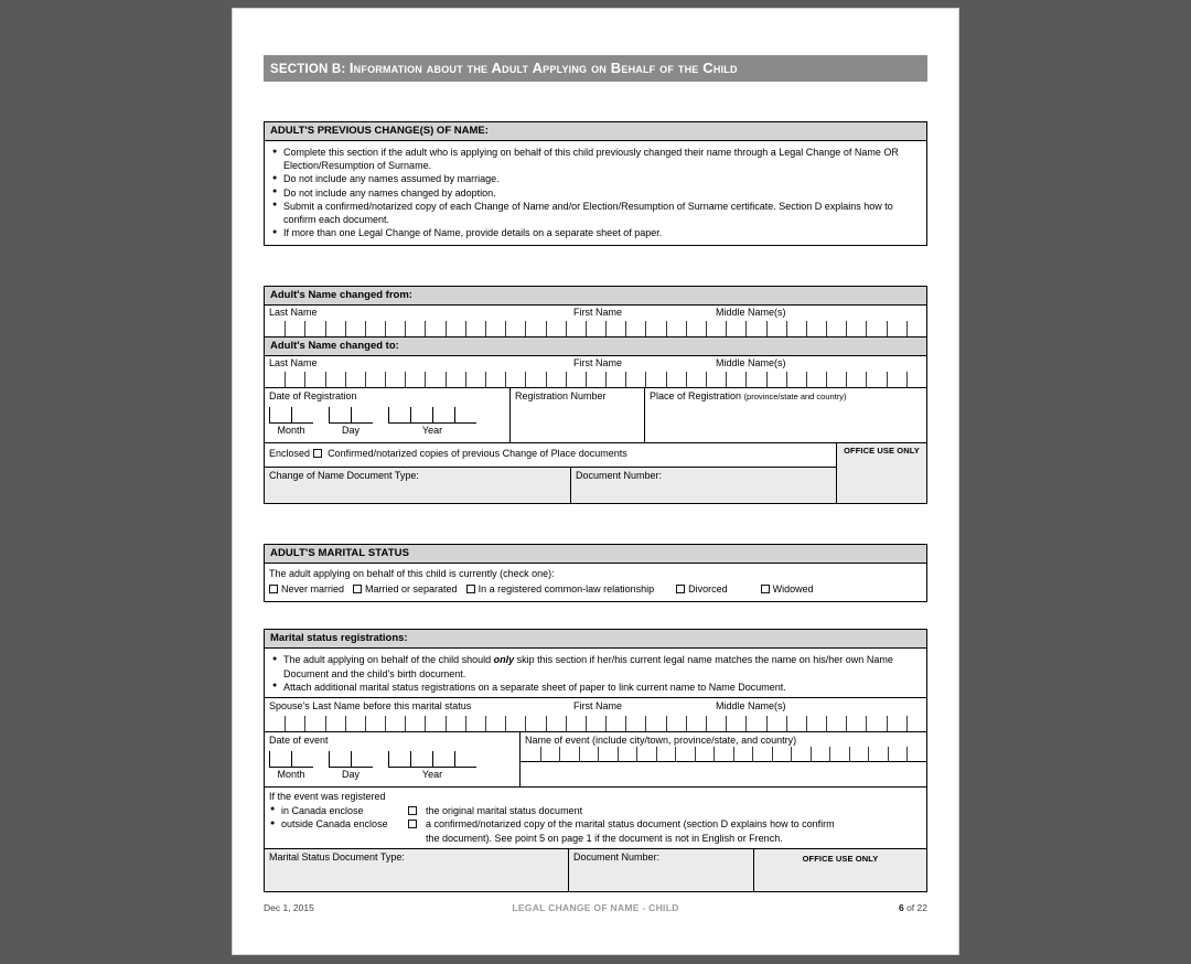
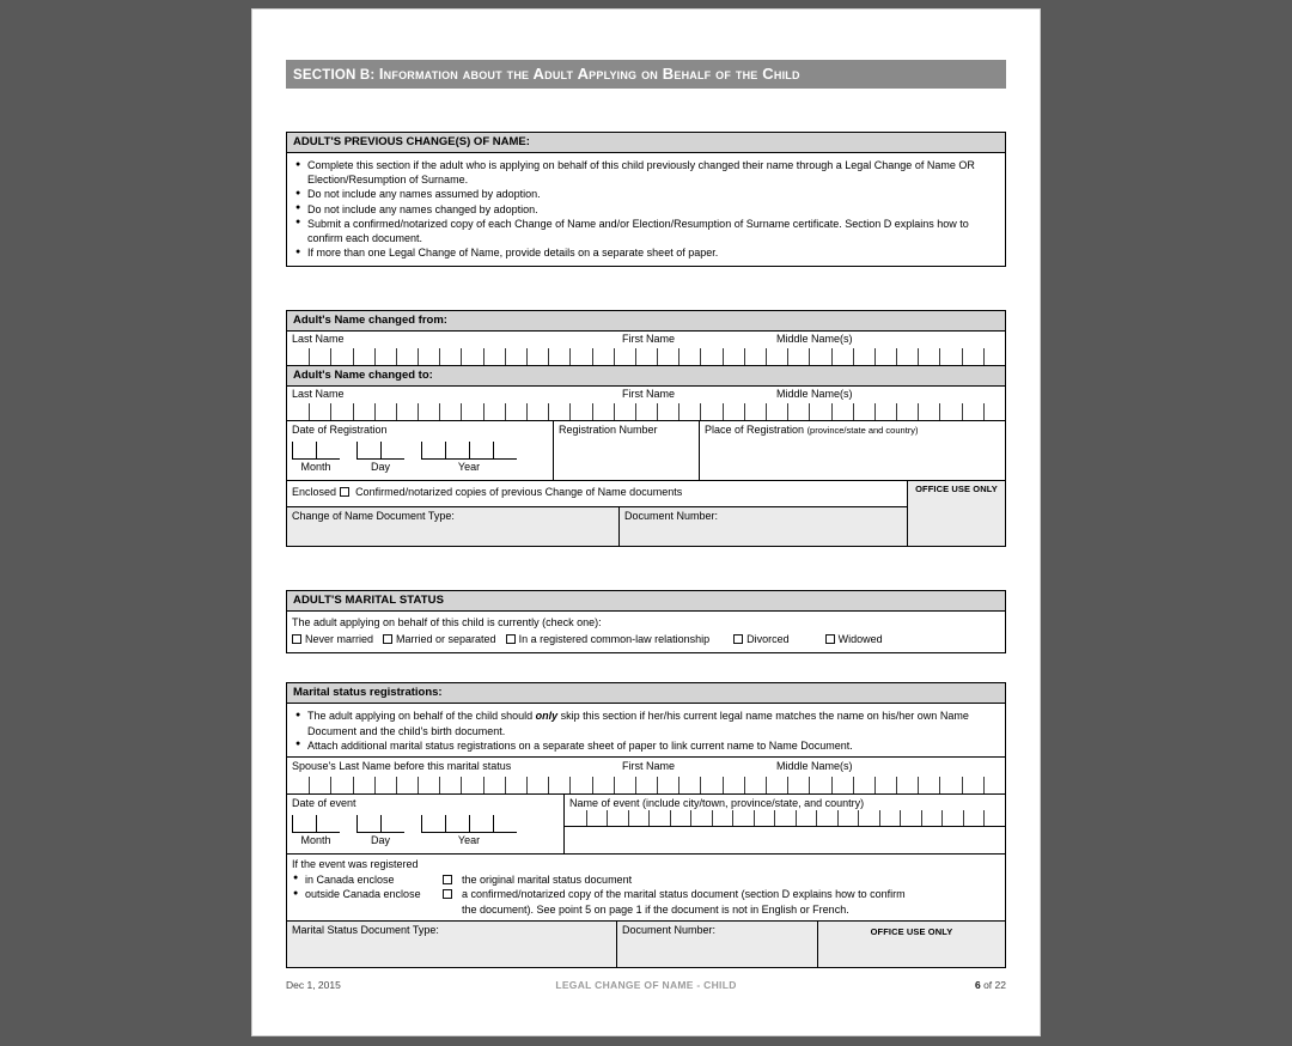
  SECTION B: Information about the Adult Applying on Behalf of the Child
  ADULT'S PREVIOUS CHANGE(S) OF NAME:
  Complete this section if the adult who is applying on behalf of this child previously changed their name through a Legal Change of Name OR Election/Resumption of Surname.
- Do not include any names assumed by marriage.
+ Do not include any names assumed by adoption.
  Do not include any names changed by adoption.
  Submit a confirmed/notarized copy of each Change of Name and/or Election/Resumption of Surname certificate. Section D explains how to confirm each document.
  If more than one Legal Change of Name, provide details on a separate sheet of paper.
  Adult's Name changed from:
  Last Name
  First Name
  Middle Name(s)
  Adult's Name changed to:
  Last Name
  First Name
  Middle Name(s)
  Date of Registration
  Month
  Day
  Year
  Registration Number
  Place of Registration (province/state and country)
- Enclosed Confirmed/notarized copies of previous Change of Place documents
+ Enclosed Confirmed/notarized copies of previous Change of Name documents
  Change of Name Document Type:
  Document Number:
  OFFICE USE ONLY
  ADULT'S MARITAL STATUS
  The adult applying on behalf of this child is currently (check one):
  Never married
  Married or separated
  In a registered common-law relationship
  Divorced
  Widowed
  Marital status registrations:
  The adult applying on behalf of the child should only skip this section if her/his current legal name matches the name on his/her own Name Document and the child's birth document.
  Attach additional marital status registrations on a separate sheet of paper to link current name to Name Document.
  Spouse's Last Name before this marital status
  First Name
  Middle Name(s)
  Date of event
  Month
  Day
  Year
  Name of event (include city/town, province/state, and country)
  If the event was registered
  in Canada enclose
  the original marital status document
  outside Canada enclose
  a confirmed/notarized copy of the marital status document (section D explains how to confirm
  the document). See point 5 on page 1 if the document is not in English or French.
  Marital Status Document Type:
  Document Number:
  OFFICE USE ONLY
  Dec 1, 2015
  LEGAL CHANGE OF NAME - CHILD
  6 of 22
